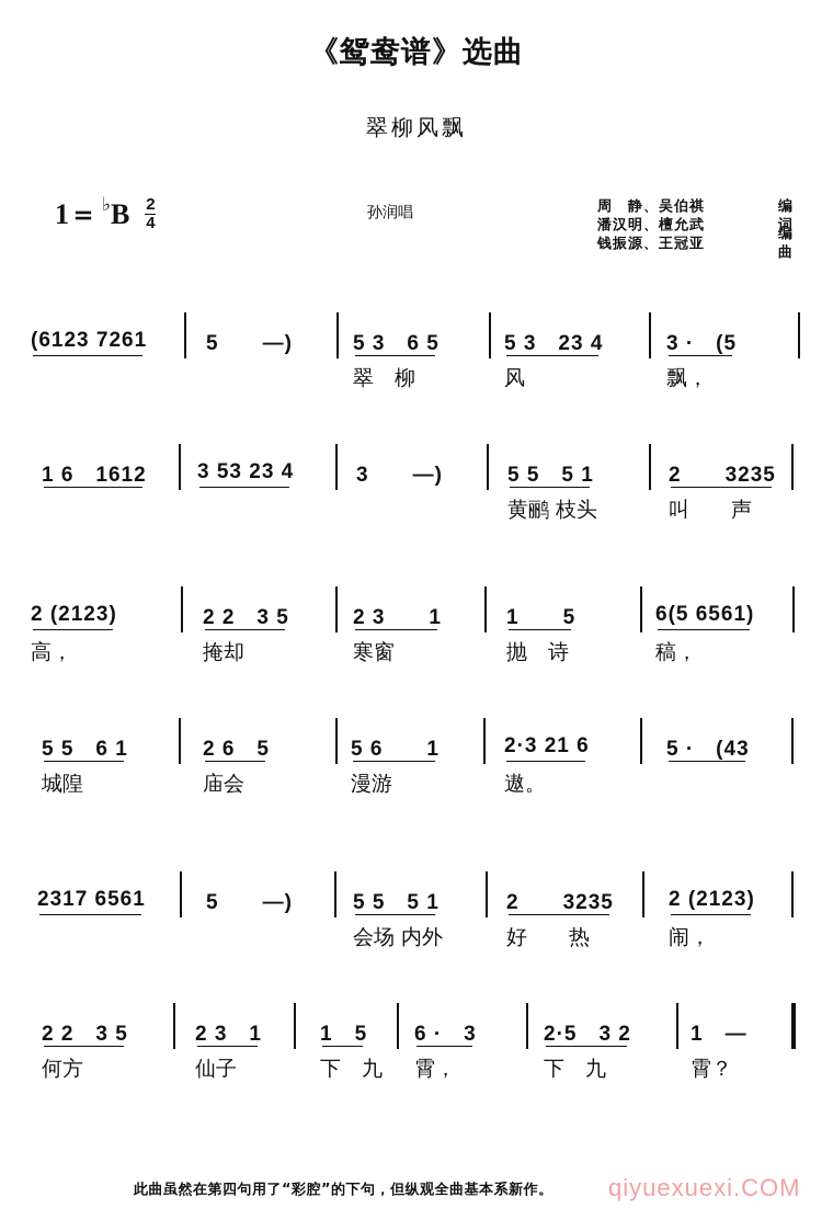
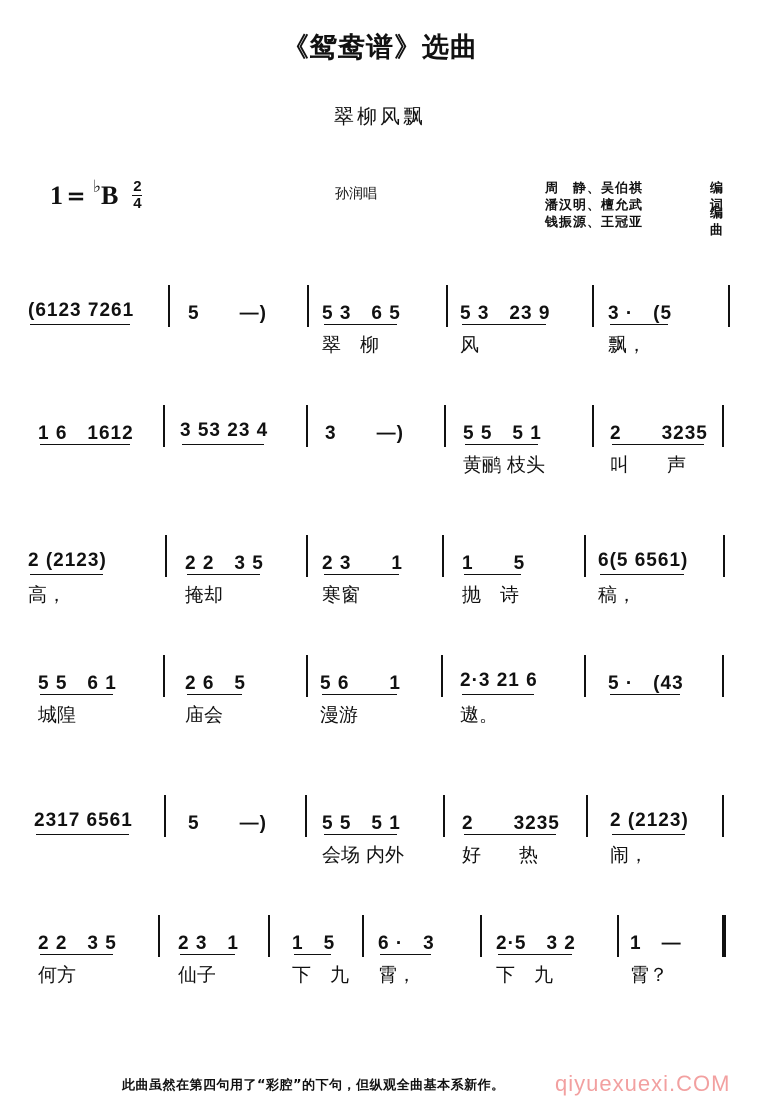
  《鸳鸯谱》选曲
  翠柳风飘
  1＝
  ♭
  B
  2
  4
  孙润唱
  周 静、吴伯祺
  编词
  潘汉明、檀允武
  编曲
  钱振源、王冠亚
  (6123 7261
  5 —)
  5 3 6 5
  翠 柳
- 5 3 23 4
+ 5 3 23 9
  风
  3 · (5
  飘，
  1 6 1612
  3 53 23 4
  3 —)
  5 5 5 1
  黄鹂 枝头
  2 3235
  叫 声
  2 (2123)
  高，
  2 2 3 5
  掩却
  2 3 1
  寒窗
  1 5
  抛 诗
  6(5 6561)
  稿，
  5 5 6 1
  城隍
  2 6 5
  庙会
  5 6 1
  漫游
  2·3 21 6
  遨。
  5 · (43
  2317 6561
  5 —)
  5 5 5 1
  会场 内外
  2 3235
  好 热
  2 (2123)
  闹，
  2 2 3 5
  何方
  2 3 1
  仙子
  1 5
  下 九
  6 · 3
  霄，
  2·5 3 2
  下 九
  1 —
  霄？
  此曲虽然在第四句用了“彩腔”的下句，但纵观全曲基本系新作。
  qiyuexuexi.COM
